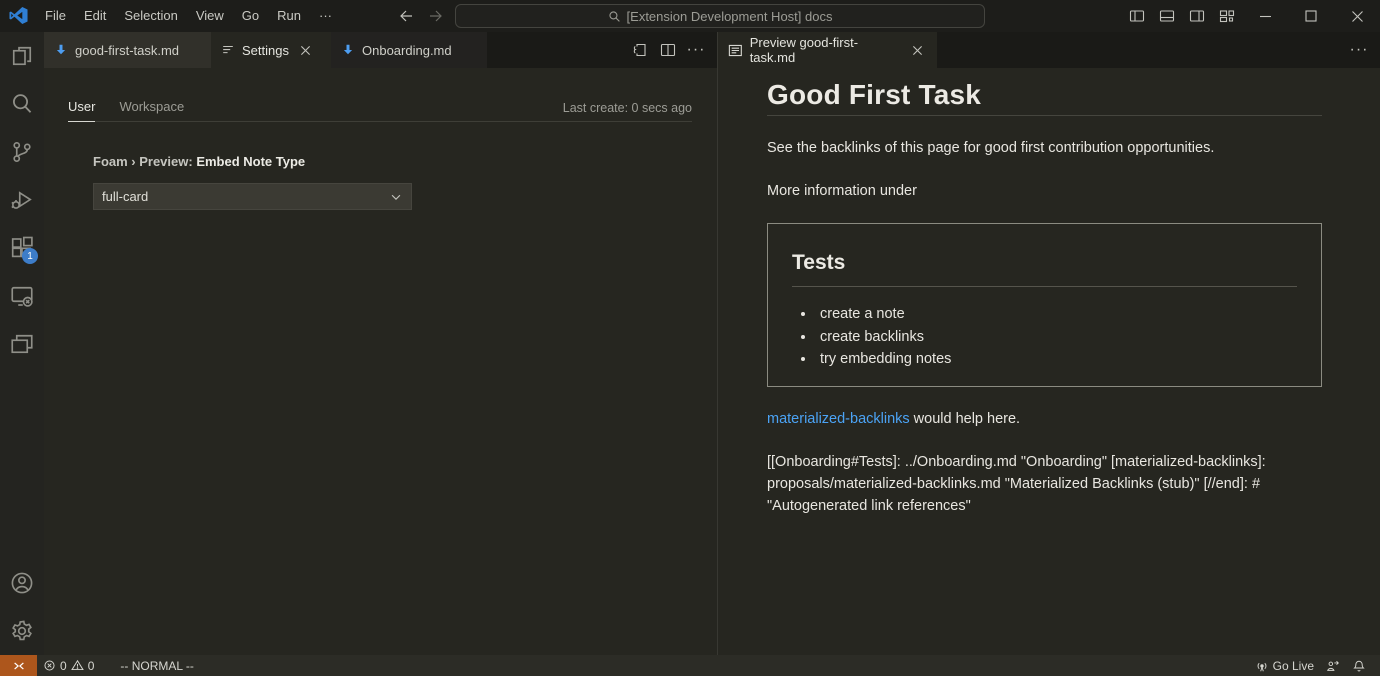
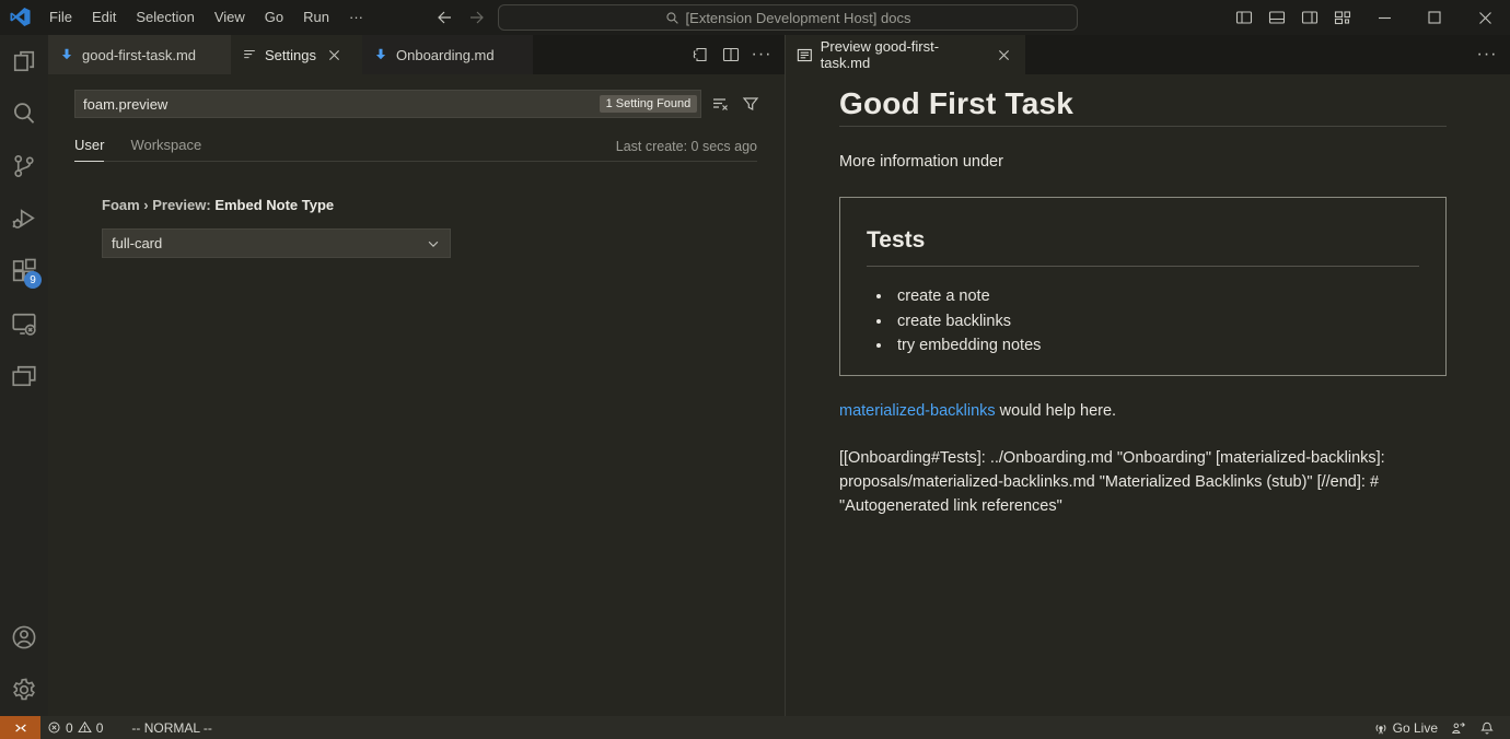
  File
  Edit
  Selection
  View
  Go
  Run
  ···
  [Extension Development Host] docs
- 1
+ 9
  good-first-task.md
  Settings
  Onboarding.md
  ···
+ foam.preview
+ 1 Setting Found
  User
  Workspace
  Last create: 0 secs ago
  Foam › Preview: Embed Note Type
  full-card
  Preview good-first-task.md
  ···
  Good First Task
- See the backlinks of this page for good first contribution opportunities.
  More information under
  Tests
  create a note
  create backlinks
  try embedding notes
  materialized-backlinks would help here.
  [[Onboarding#Tests]: ../Onboarding.md "Onboarding" [materialized-backlinks]: proposals/materialized-backlinks.md "Materialized Backlinks (stub)" [//end]: # "Autogenerated link references"
  0
  0
  -- NORMAL --
  Go Live
